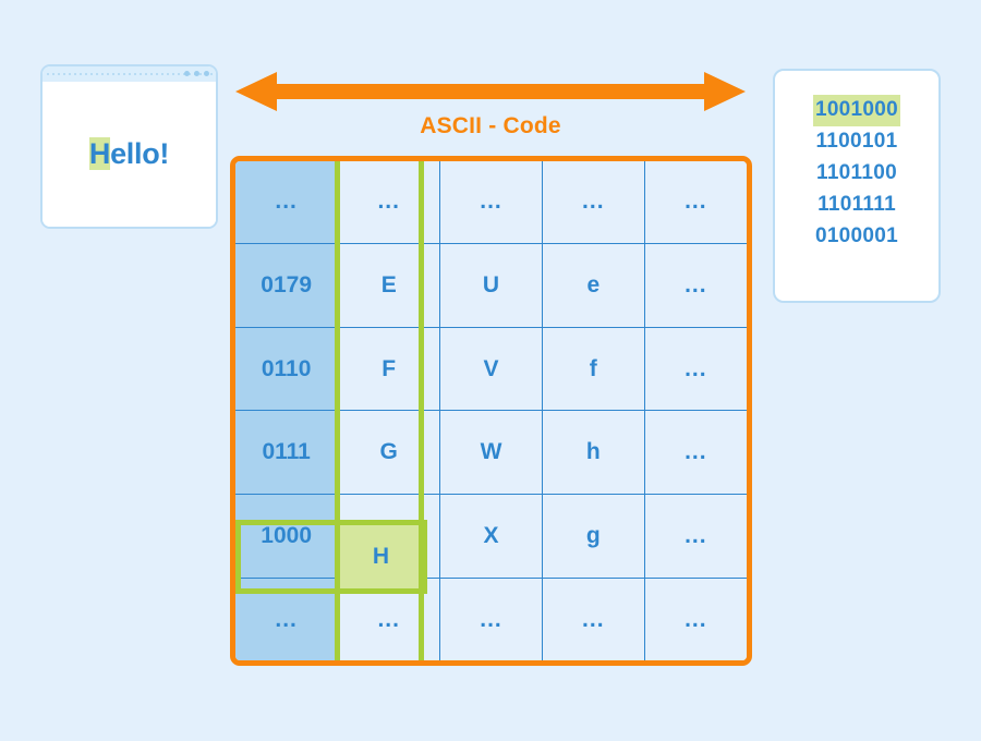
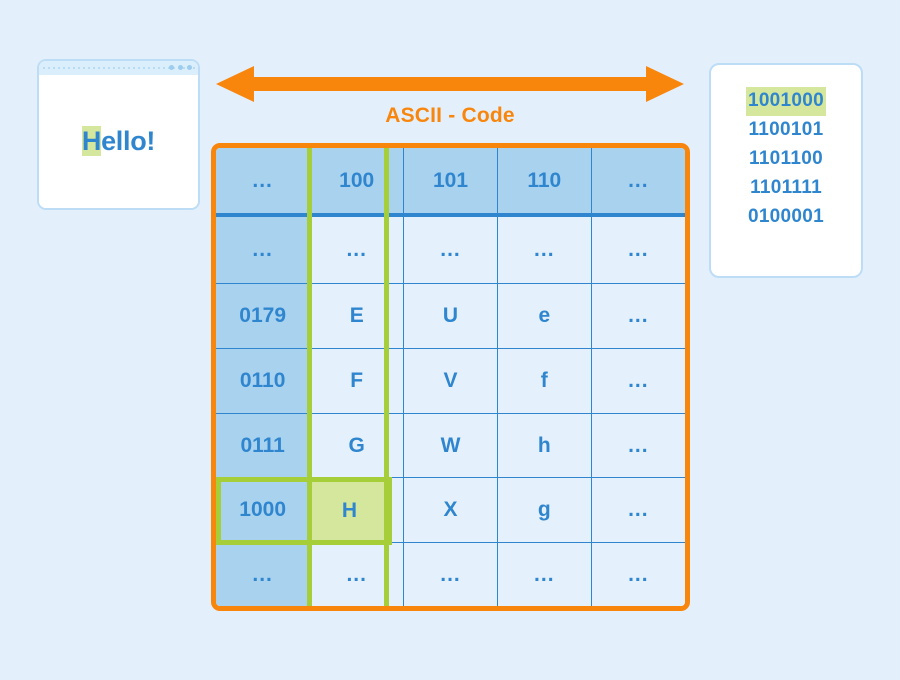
  Hello!
  ASCII - Code
+ ...	100	101	110	...
  ...	...	...	...	...
  0179	E	U	e	...
  0110	F	V	f	...
  0111	G	W	h	...
  1000		X	g	...
  ...	...	...	...	...
  H
  1001000
  1100101
  1101100
  1101111
  0100001
